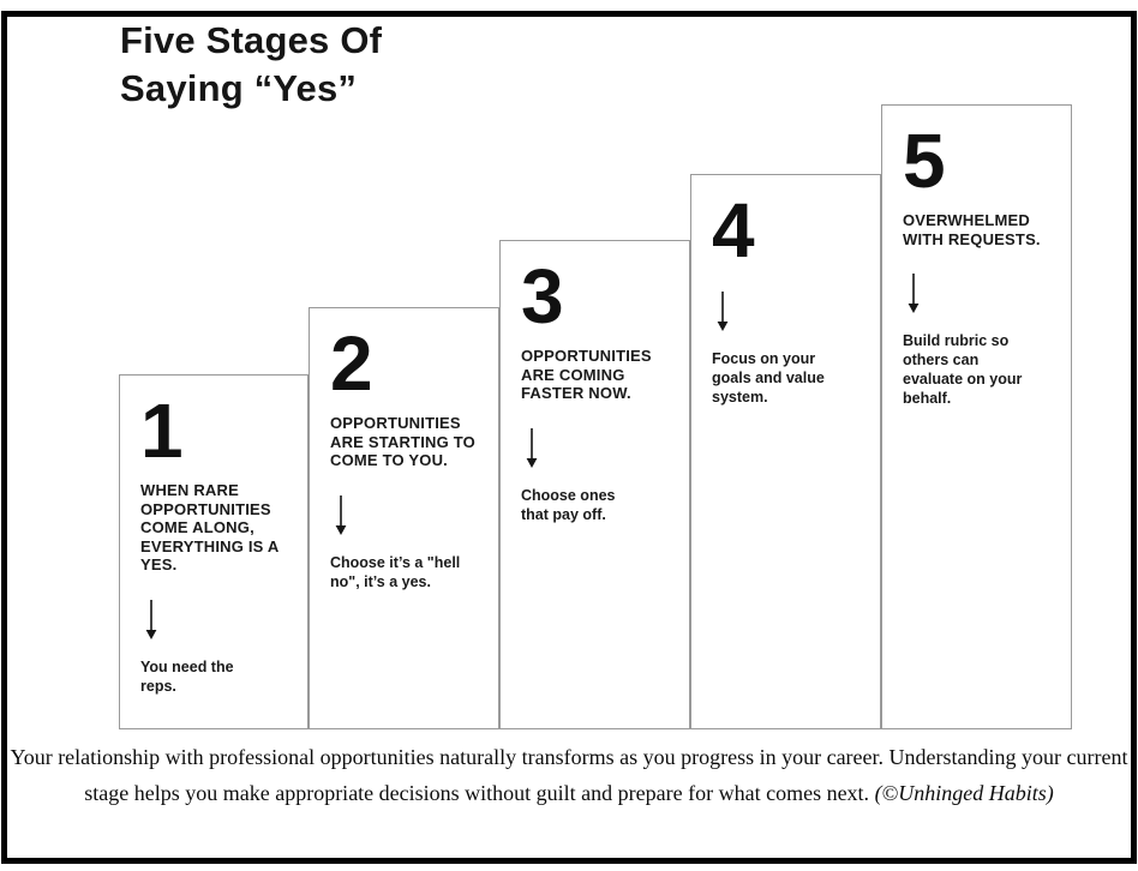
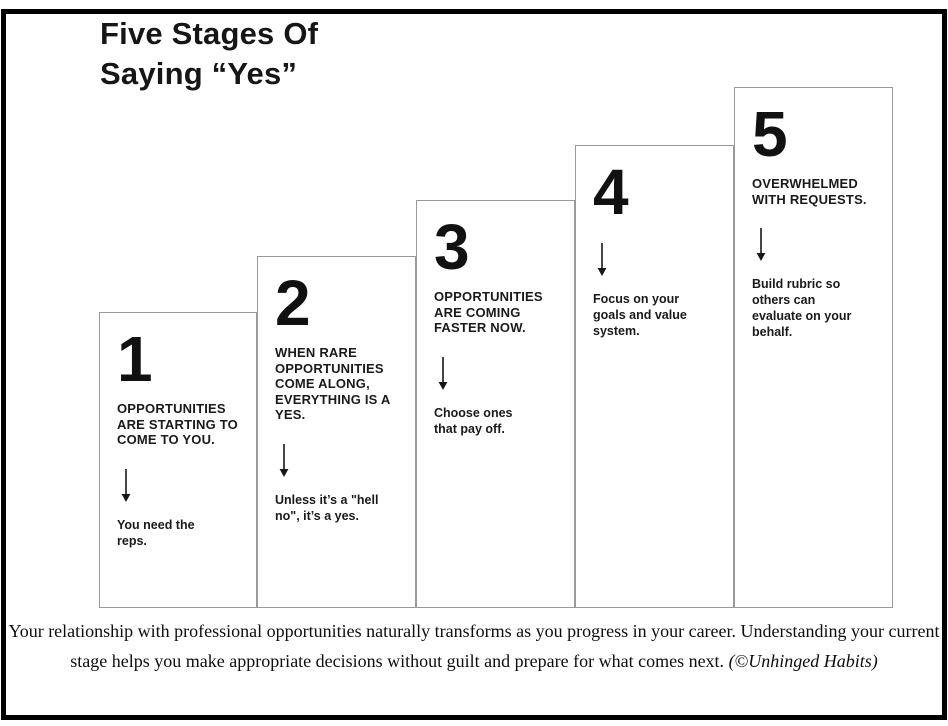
  Five Stages Of
  Saying “Yes”
  1
- WHEN RARE OPPORTUNITIES COME ALONG, EVERYTHING IS A YES.
+ OPPORTUNITIES ARE STARTING TO COME TO YOU.
  You need the reps.
  2
- OPPORTUNITIES ARE STARTING TO COME TO YOU.
+ WHEN RARE OPPORTUNITIES COME ALONG, EVERYTHING IS A YES.
- Choose it’s a "hell no", it’s a yes.
+ Unless it’s a "hell no", it’s a yes.
  3
  OPPORTUNITIES ARE COMING FASTER NOW.
  Choose ones that pay off.
  4
  Focus on your goals and value system.
  5
  OVERWHELMED WITH REQUESTS.
  Build rubric so others can evaluate on your behalf.
  Your relationship with professional opportunities naturally transforms as you progress in your career. Understanding your current stage helps you make appropriate decisions without guilt and prepare for what comes next. (©Unhinged Habits)
